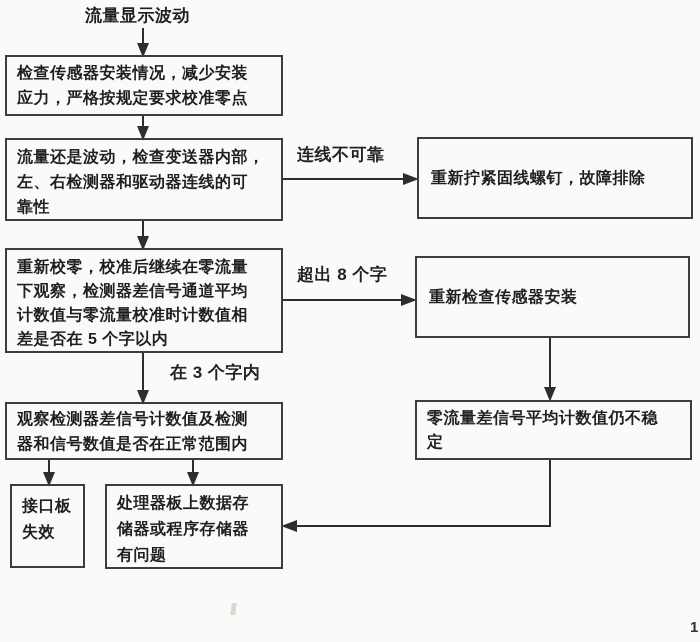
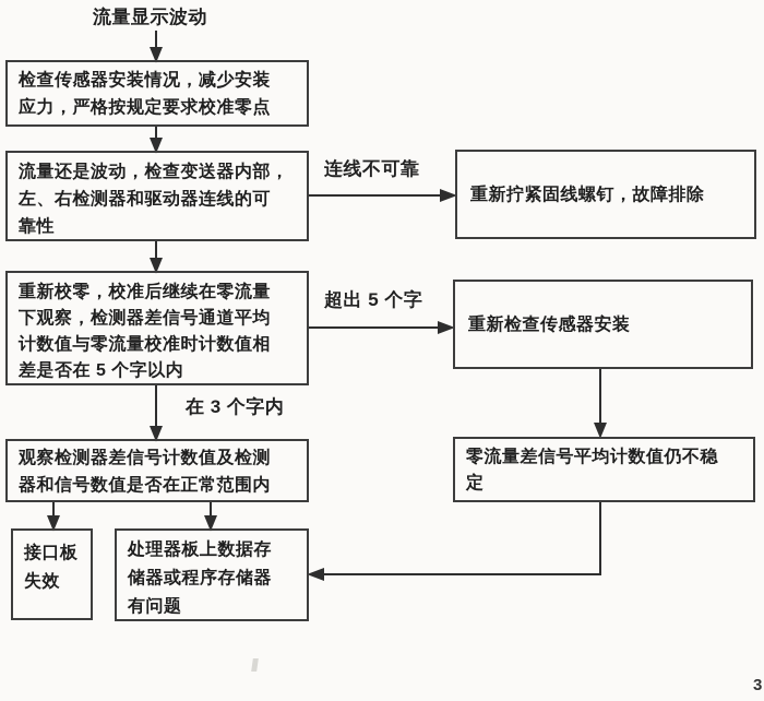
  流量显示波动
  检查传感器安装情况，减少安装
  应力，严格按规定要求校准零点
  流量还是波动，检查变送器内部，
  左、右检测器和驱动器连线的可
  靠性
  重新校零，校准后继续在零流量
  下观察，检测器差信号通道平均
  计数值与零流量校准时计数值相
  差是否在 5 个字以内
  观察检测器差信号计数值及检测
  器和信号数值是否在正常范围内
  重新拧紧固线螺钉，故障排除
  重新检查传感器安装
  零流量差信号平均计数值仍不稳
  定
  接口板
  失效
  处理器板上数据存
  储器或程序存储器
  有问题
  连线不可靠
- 超出 8 个字
+ 超出 5 个字
  在 3 个字内
- 1
+ 3
